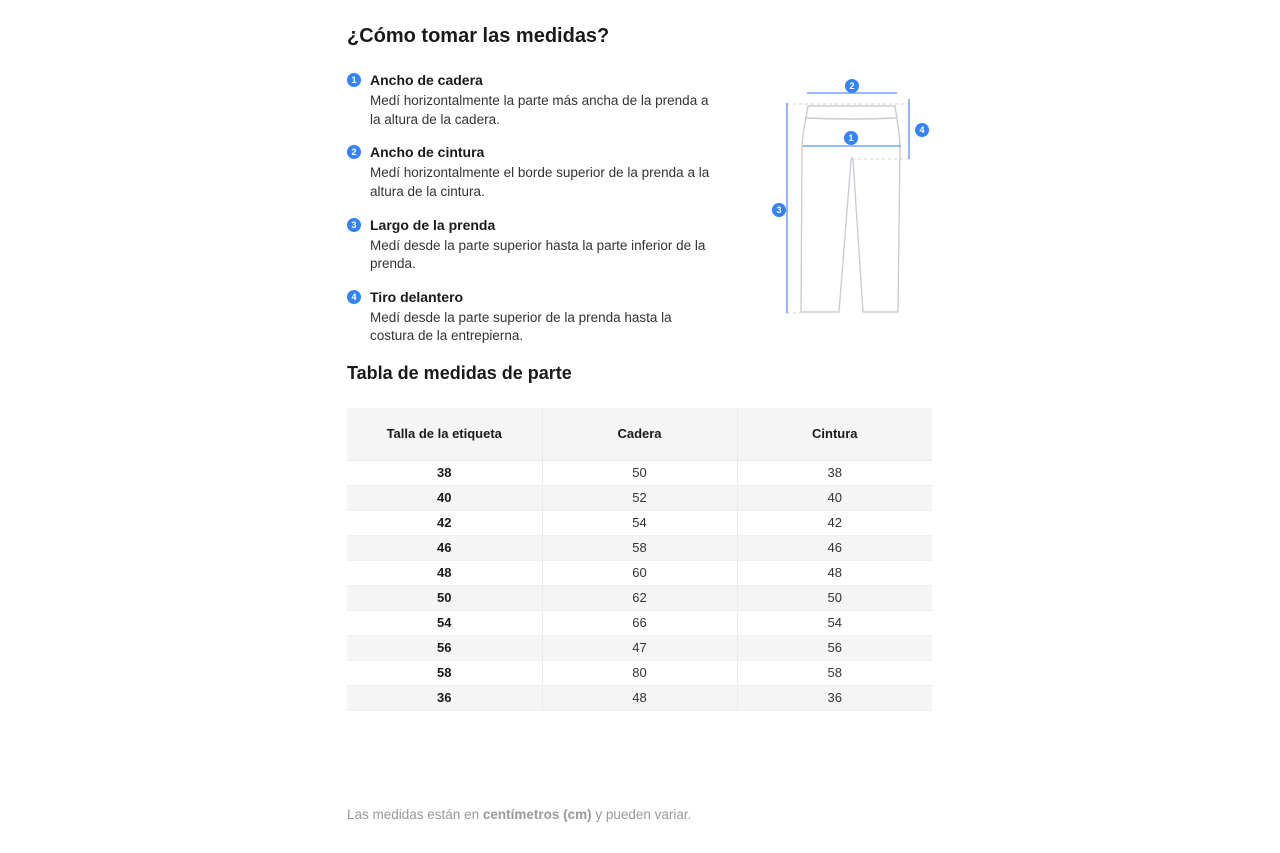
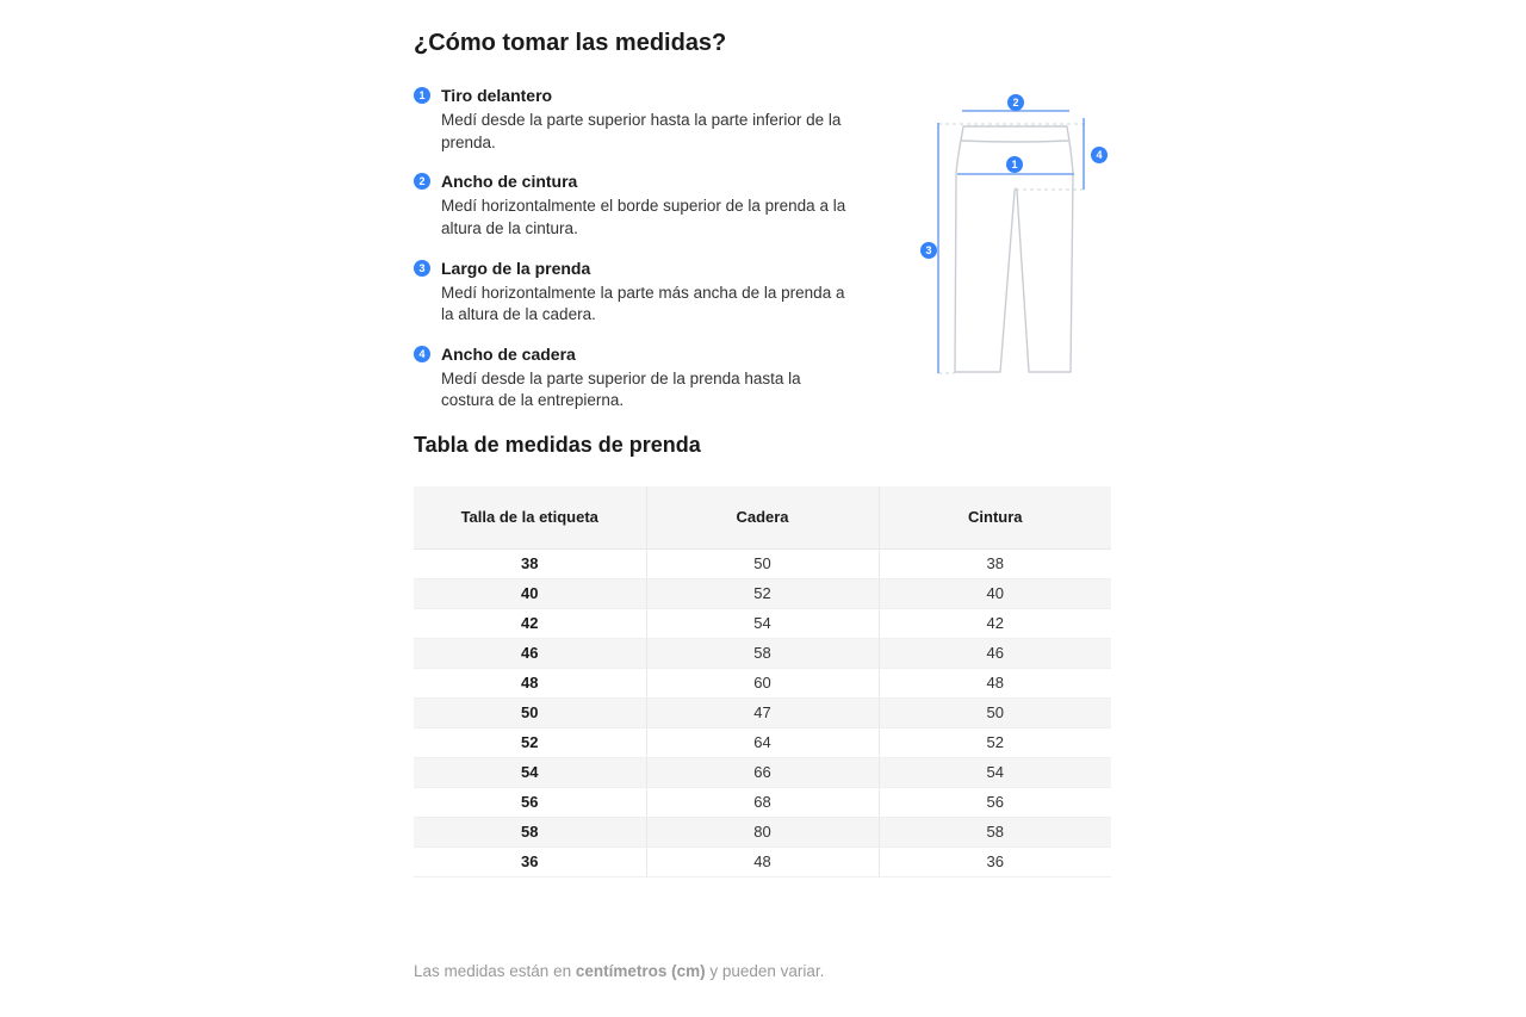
  ¿Cómo tomar las medidas?
  1
- Ancho de cadera
+ Tiro delantero
- Medí horizontalmente la parte más ancha de la prenda a la altura de la cadera.
+ Medí desde la parte superior hasta la parte inferior de la prenda.
  2
  Ancho de cintura
  Medí horizontalmente el borde superior de la prenda a la altura de la cintura.
  3
  Largo de la prenda
- Medí desde la parte superior hasta la parte inferior de la prenda.
+ Medí horizontalmente la parte más ancha de la prenda a la altura de la cadera.
  4
- Tiro delantero
+ Ancho de cadera
  Medí desde la parte superior de la prenda hasta la costura de la entrepierna.
  1
  2
  3
  4
- Tabla de medidas de parte
+ Tabla de medidas de prenda
  Talla de la etiqueta	Cadera	Cintura
  38	50	38
  40	52	40
  42	54	42
  46	58	46
  48	60	48
- 50	62	50
+ 50	47	50
+ 52	64	52
  54	66	54
- 56	47	56
+ 56	68	56
  58	80	58
  36	48	36
  Las medidas están en centímetros (cm) y pueden variar.
